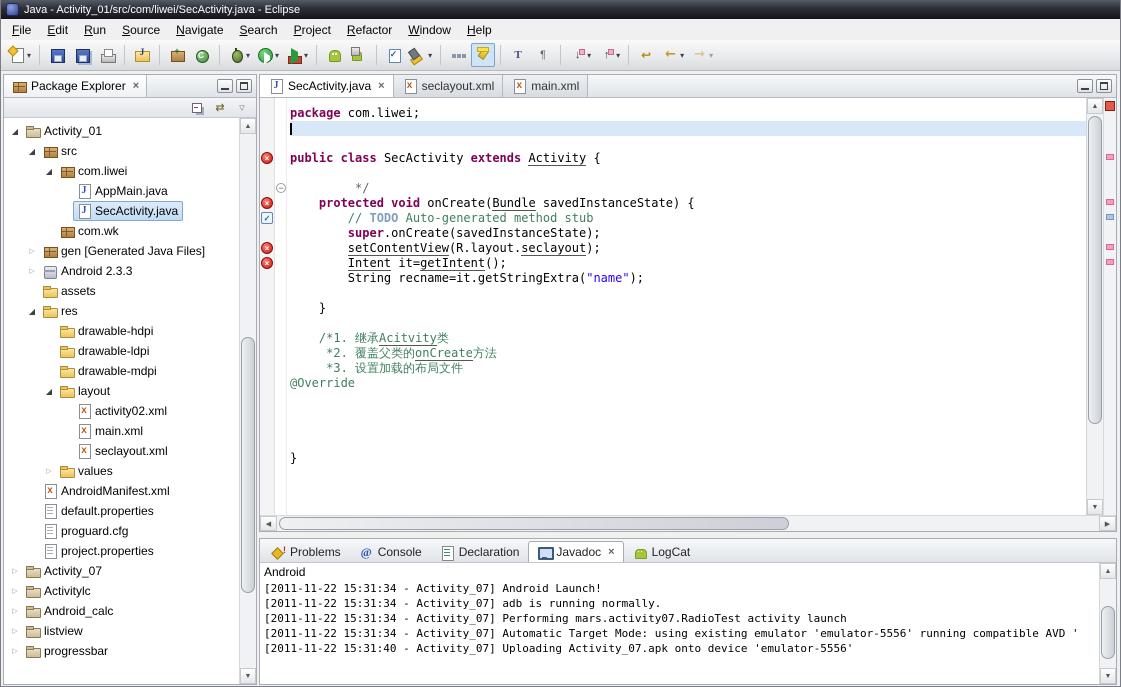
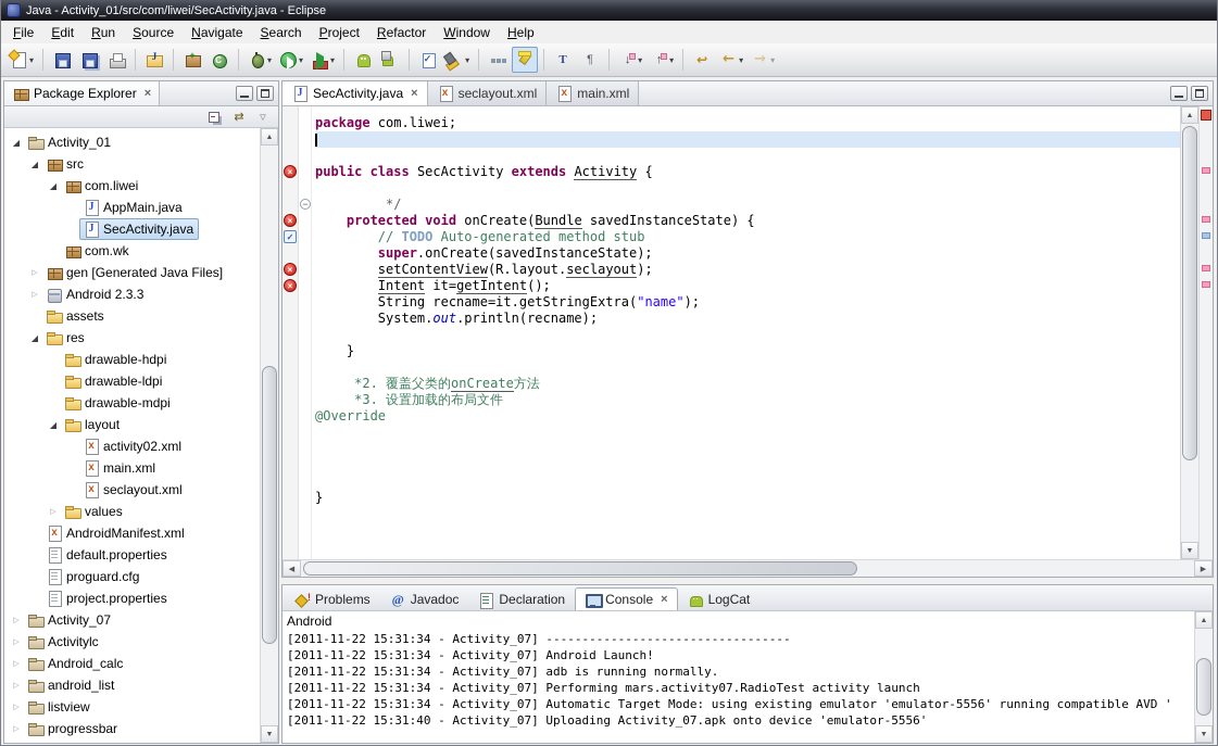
  Java - Activity_01/src/com/liwei/SecActivity.java - Eclipse
  File
  Edit
  Run
  Source
  Navigate
  Search
  Project
  Refactor
  Window
  Help
  ▾
  ▾
  ▾
  ▾
  ▾
  ▾
  ▾
  ▾
  ▾
  Package Explorer
  ×
  ⇄
  ◢
  Activity_01
  ◢
  src
  ◢
  com.liwei
  AppMain.java
  SecActivity.java
  com.wk
  gen [Generated Java Files]
  Android 2.3.3
  assets
  ◢
  res
  drawable-hdpi
  drawable-ldpi
  drawable-mdpi
  ◢
  layout
  activity02.xml
  main.xml
  seclayout.xml
  values
  AndroidManifest.xml
  default.properties
  proguard.cfg
  project.properties
  Activity_07
  Activitylc
  Android_calc
+ android_list
  listview
  progressbar
  SecActivity.java
  ×
  seclayout.xml
  main.xml
  ×
  ×
  ✓
  ×
  ×
  −
  package com.liwei;
  public class SecActivity extends Activity {
  */
  protected void onCreate(Bundle savedInstanceState) {
  // TODO Auto-generated method stub
  super.onCreate(savedInstanceState);
  setContentView(R.layout.seclayout);
  Intent it=getIntent();
  String recname=it.getStringExtra("name");
+ System.out.println(recname);
  }
- /*1. 继承Acitvity类
  *2. 覆盖父类的onCreate方法
  *3. 设置加载的布局文件
  @Override
  }
  Problems
- Console
+ Javadoc
  Declaration
- Javadoc
+ Console
  ×
  LogCat
  Android
+ [2011-11-22 15:31:34 - Activity_07] ----------------------------------
  [2011-11-22 15:31:34 - Activity_07] Android Launch!
  [2011-11-22 15:31:34 - Activity_07] adb is running normally.
  [2011-11-22 15:31:34 - Activity_07] Performing mars.activity07.RadioTest activity launch
  [2011-11-22 15:31:34 - Activity_07] Automatic Target Mode: using existing emulator 'emulator-5556' running compatible AVD '
  [2011-11-22 15:31:40 - Activity_07] Uploading Activity_07.apk onto device 'emulator-5556'
